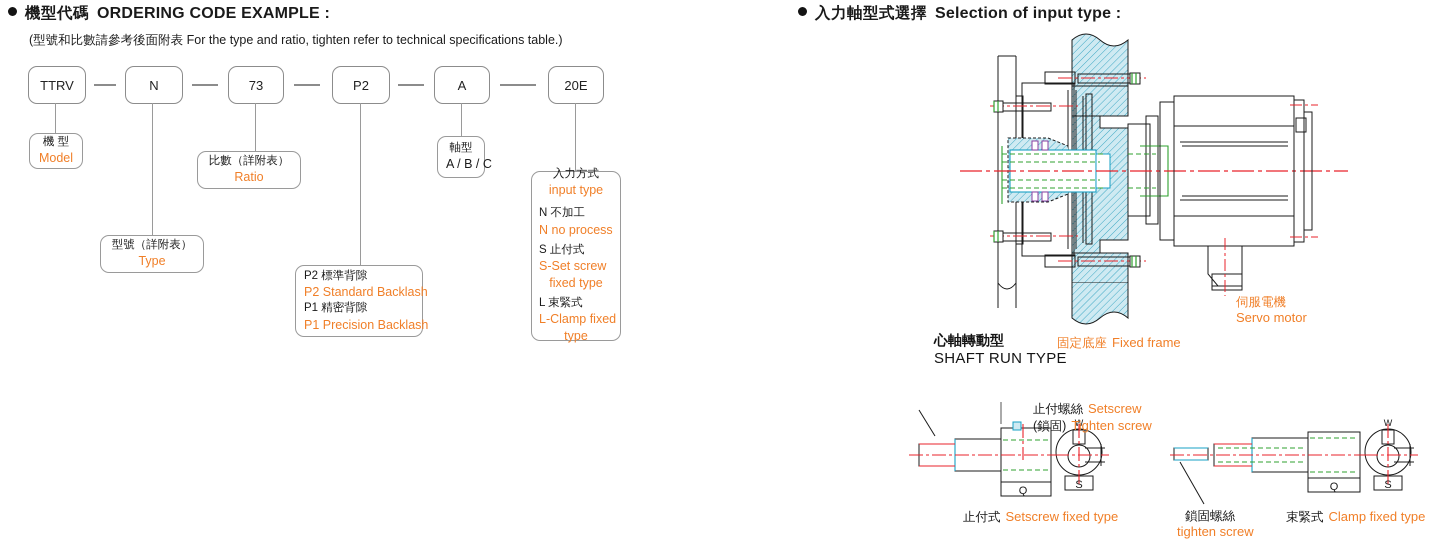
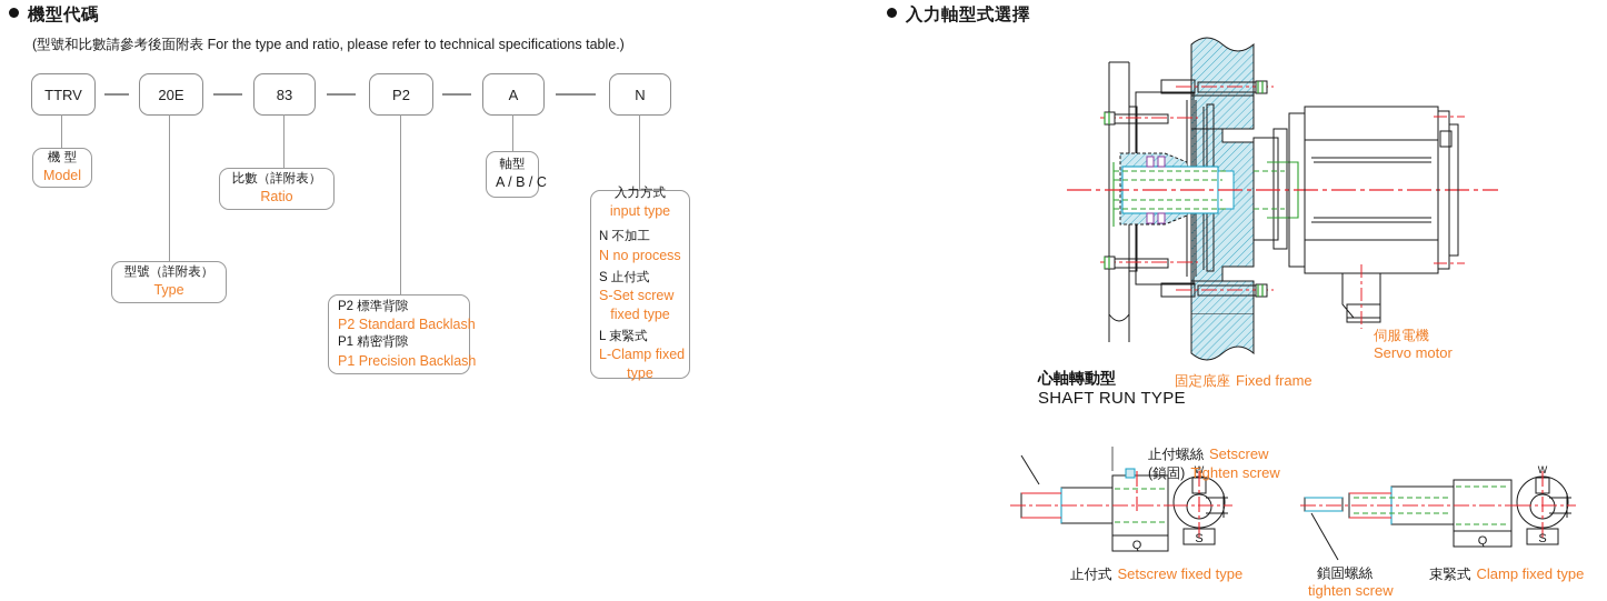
  機型代碼
- ORDERING CODE EXAMPLE :
- (型號和比數請參考後面附表 For the type and ratio, tighten refer to technical specifications table.)
+ (型號和比數請參考後面附表 For the type and ratio, please refer to technical specifications table.)
  TTRV
- N
+ 20E
- 73
+ 83
  P2
  A
- 20E
+ N
  機 型
  Model
  比數（詳附表）
  Ratio
  型號（詳附表）
  Type
  P2 標準背隙
  P2 Standard Backlash
  P1 精密背隙
  P1 Precision Backlash
  軸型
  A / B / C
  入力方式
  input type
  N 不加工
  N no process
  S 止付式
  S-Set screw
  fixed type
  L 束緊式
  L-Clamp fixed
  type
  入力軸型式選擇
- Selection of input type :
  心軸轉動型
  SHAFT RUN TYPE
  固定底座
  Fixed frame
  伺服電機
  Servo motor
  Q
  S
  W
  止付螺絲
  Setscrew
  (鎖固)
  Tighten screw
  止付式
  Setscrew fixed type
  Q
  S
  W
  鎖固螺絲
  tighten screw
  束緊式
  Clamp fixed type
